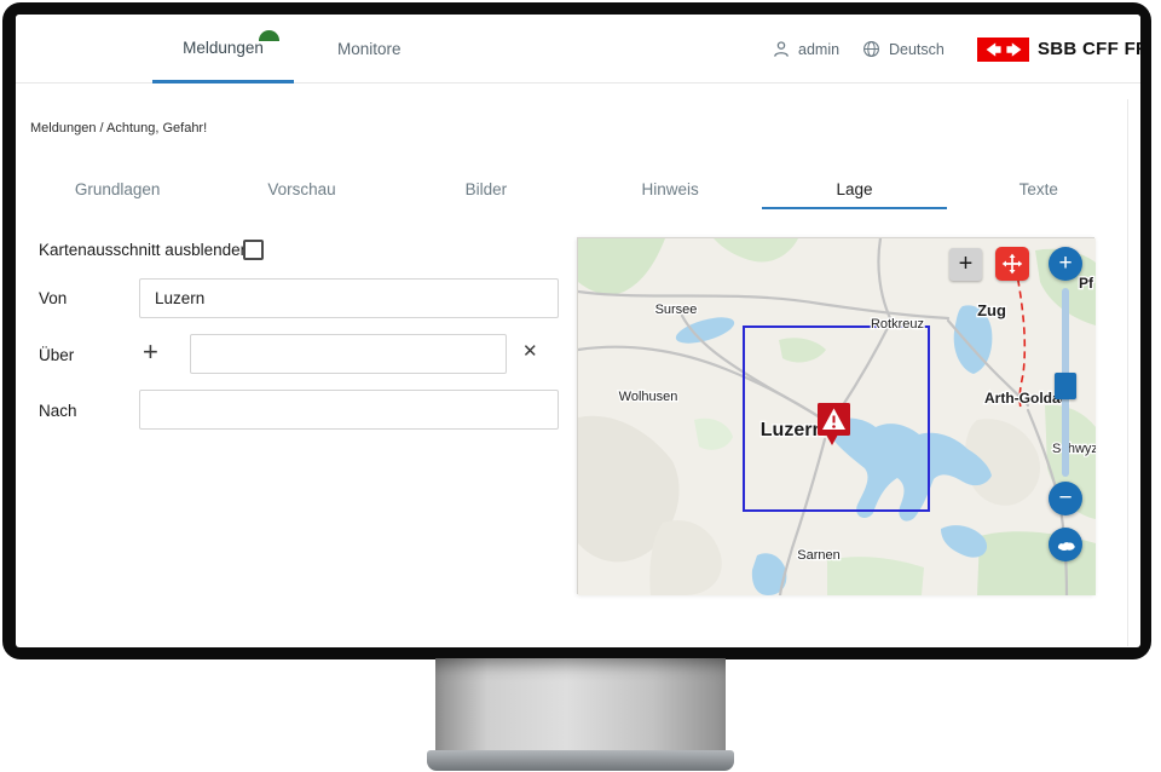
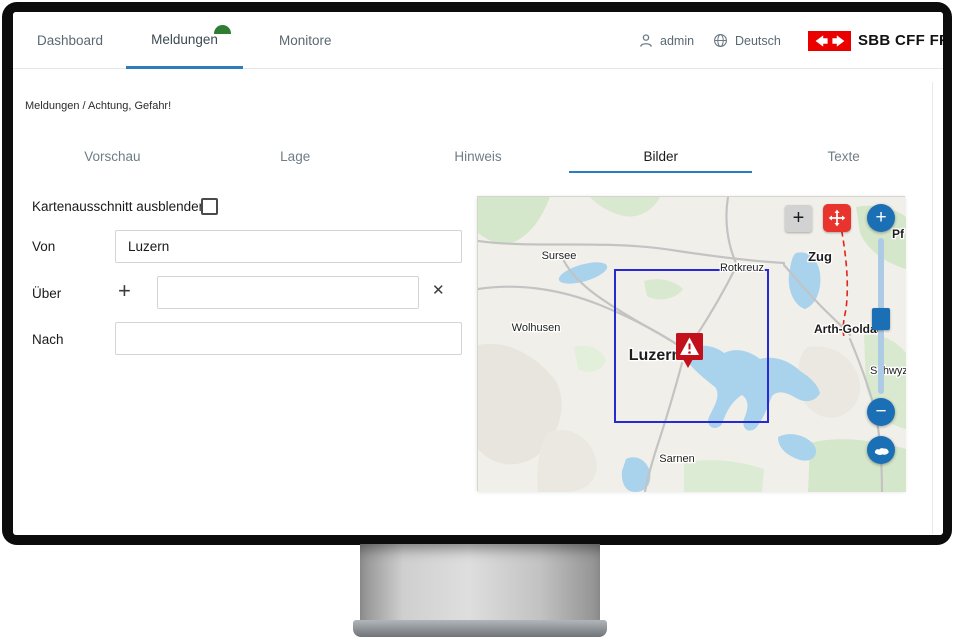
+ Dashboard
  Meldungen
  Monitore
  admin
  Deutsch
  SBB CFF F
  Meldungen / Achtung, Gefahr!
- Grundlagen
  Vorschau
- Bilder
+ Lage
  Hinweis
- Lage
+ Bilder
  Texte
  Kartenausschnitt ausblende
  Von
  Luzern
  Über
  +
  ✕
  Nach
  Sursee
  Rotkreuz
  Zug
  Wolhusen
  Luzer
  Arth-Gold
  Shwyz
  Sarnen
  Pf
  +
  +
  −
